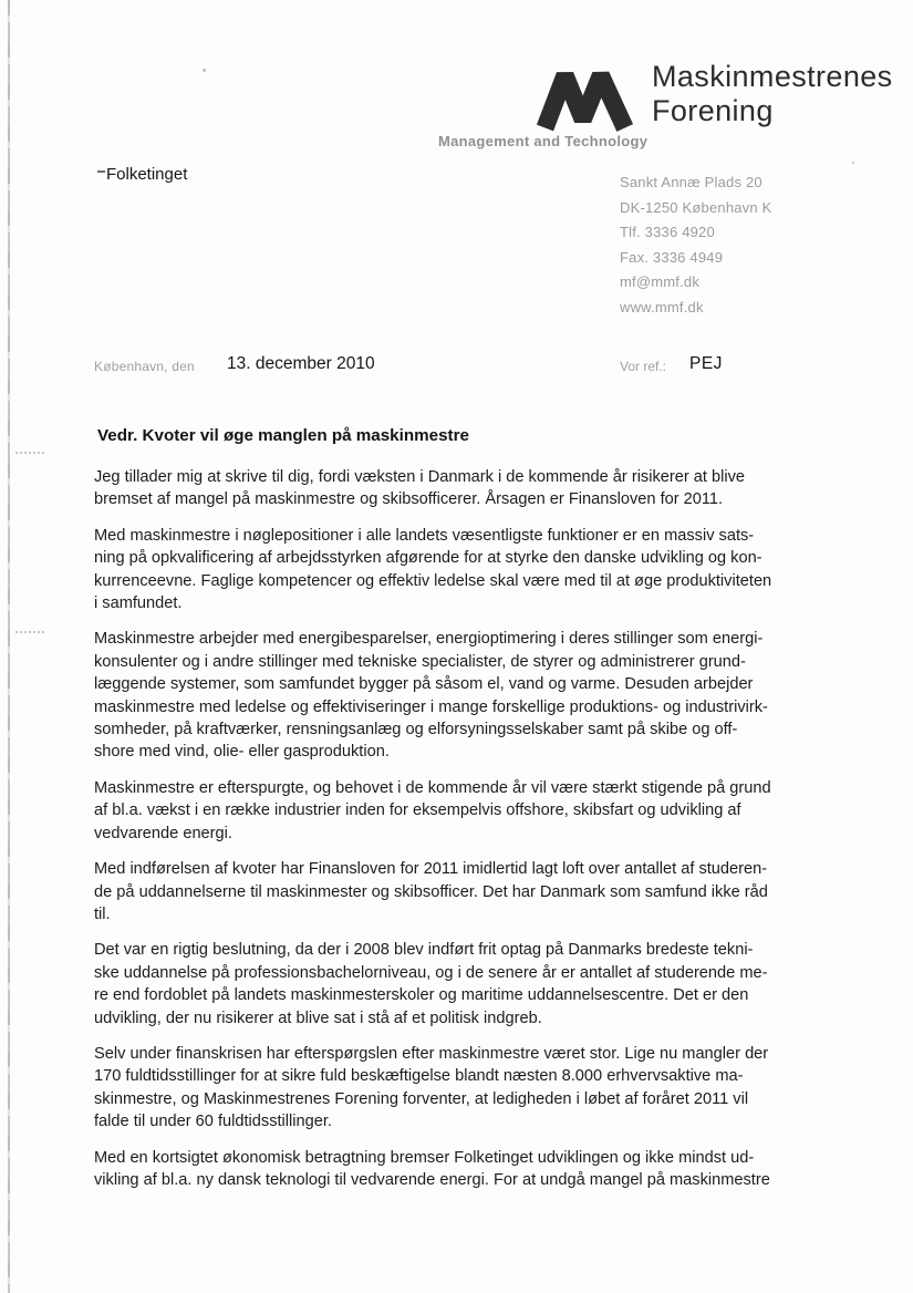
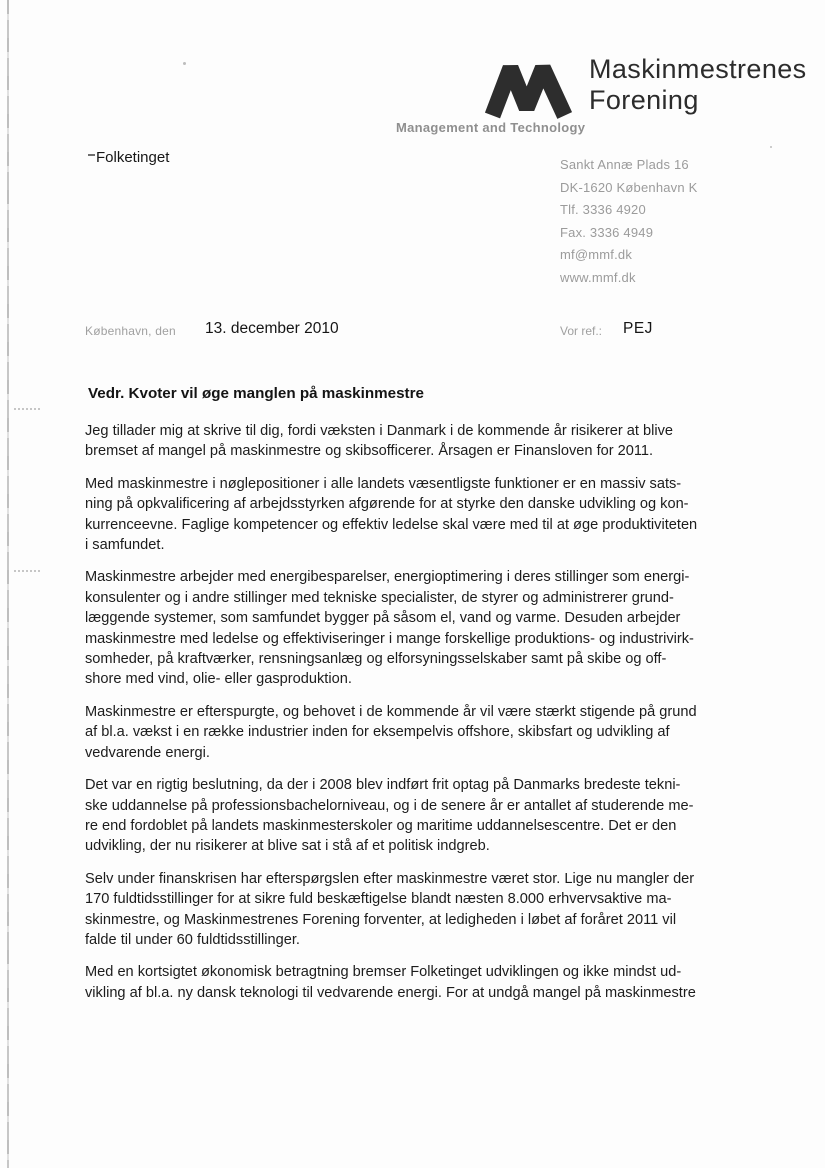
  Maskinmestrenes
  Forening
  Management and Technology
  Folketinget
- Sankt Annæ Plads 20
+ Sankt Annæ Plads 16
- DK-1250 København K
+ DK-1620 København K
  Tlf. 3336 4920
  Fax. 3336 4949
  mf@mmf.dk
  www.mmf.dk
  København, den
  13. december 2010
  Vor ref.:
  PEJ
  Vedr. Kvoter vil øge manglen på maskinmestre
  Jeg tillader mig at skrive til dig, fordi væksten i Danmark i de kommende år risikerer at blive
  bremset af mangel på maskinmestre og skibsofficerer. Årsagen er Finansloven for 2011.
  Med maskinmestre i nøglepositioner i alle landets væsentligste funktioner er en massiv sats-
  ning på opkvalificering af arbejdsstyrken afgørende for at styrke den danske udvikling og kon-
  kurrenceevne. Faglige kompetencer og effektiv ledelse skal være med til at øge produktiviteten
  i samfundet.
  Maskinmestre arbejder med energibesparelser, energioptimering i deres stillinger som energi-
  konsulenter og i andre stillinger med tekniske specialister, de styrer og administrerer grund-
  læggende systemer, som samfundet bygger på såsom el, vand og varme. Desuden arbejder
  maskinmestre med ledelse og effektiviseringer i mange forskellige produktions- og industrivirk-
  somheder, på kraftværker, rensningsanlæg og elforsyningsselskaber samt på skibe og off-
  shore med vind, olie- eller gasproduktion.
  Maskinmestre er efterspurgte, og behovet i de kommende år vil være stærkt stigende på grund
  af bl.a. vækst i en række industrier inden for eksempelvis offshore, skibsfart og udvikling af
  vedvarende energi.
- Med indførelsen af kvoter har Finansloven for 2011 imidlertid lagt loft over antallet af studeren-
- de på uddannelserne til maskinmester og skibsofficer. Det har Danmark som samfund ikke råd
- til.
  Det var en rigtig beslutning, da der i 2008 blev indført frit optag på Danmarks bredeste tekni-
  ske uddannelse på professionsbachelorniveau, og i de senere år er antallet af studerende me-
  re end fordoblet på landets maskinmesterskoler og maritime uddannelsescentre. Det er den
  udvikling, der nu risikerer at blive sat i stå af et politisk indgreb.
  Selv under finanskrisen har efterspørgslen efter maskinmestre været stor. Lige nu mangler der
  170 fuldtidsstillinger for at sikre fuld beskæftigelse blandt næsten 8.000 erhvervsaktive ma-
  skinmestre, og Maskinmestrenes Forening forventer, at ledigheden i løbet af foråret 2011 vil
  falde til under 60 fuldtidsstillinger.
  Med en kortsigtet økonomisk betragtning bremser Folketinget udviklingen og ikke mindst ud-
  vikling af bl.a. ny dansk teknologi til vedvarende energi. For at undgå mangel på maskinmestre
